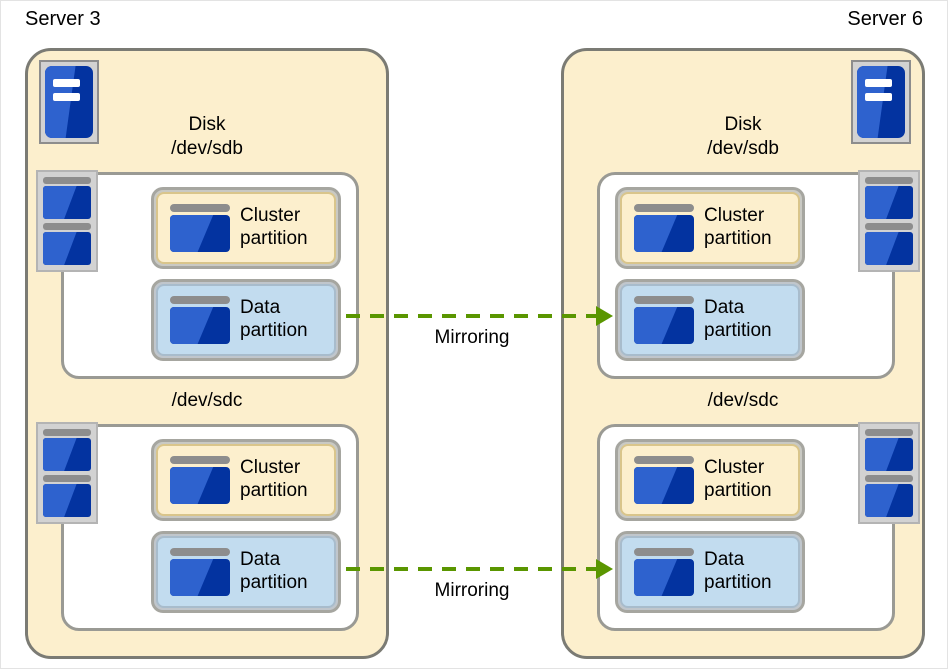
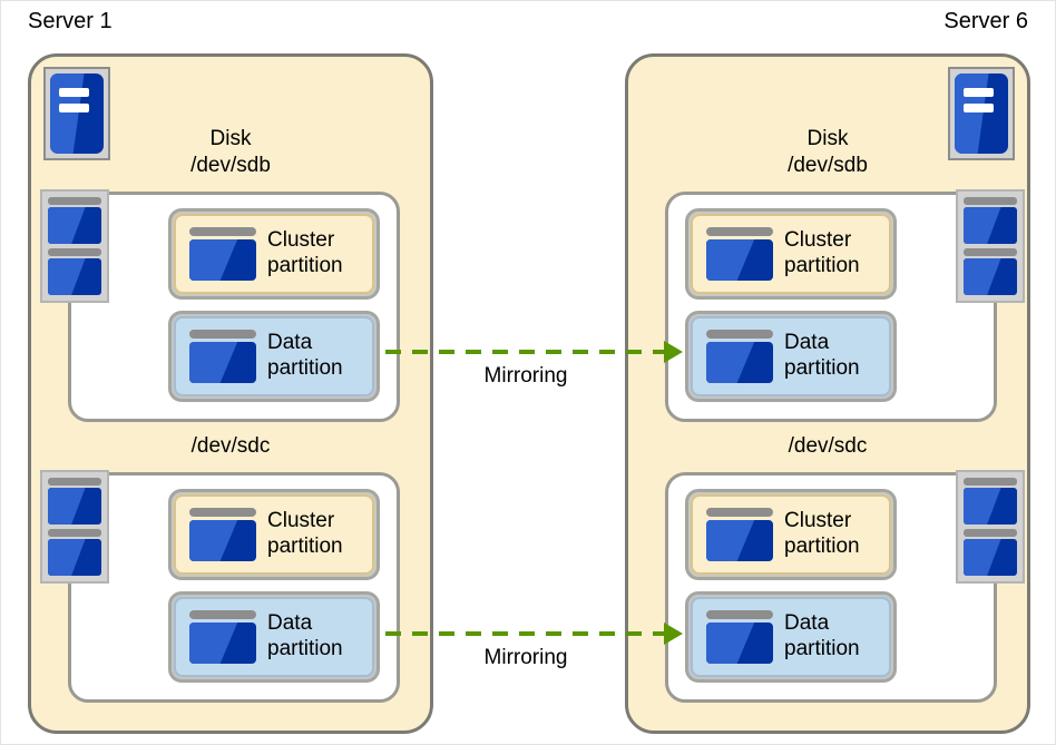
- Server 3
+ Server 1
  Disk
  /dev/sdb
  Cluster
  partition
  Data
  partition
  /dev/sdc
  Cluster
  partition
  Data
  partition
  Server 6
  Disk
  /dev/sdb
  Cluster
  partition
  Data
  partition
  /dev/sdc
  Cluster
  partition
  Data
  partition
  Mirroring
  Mirroring
